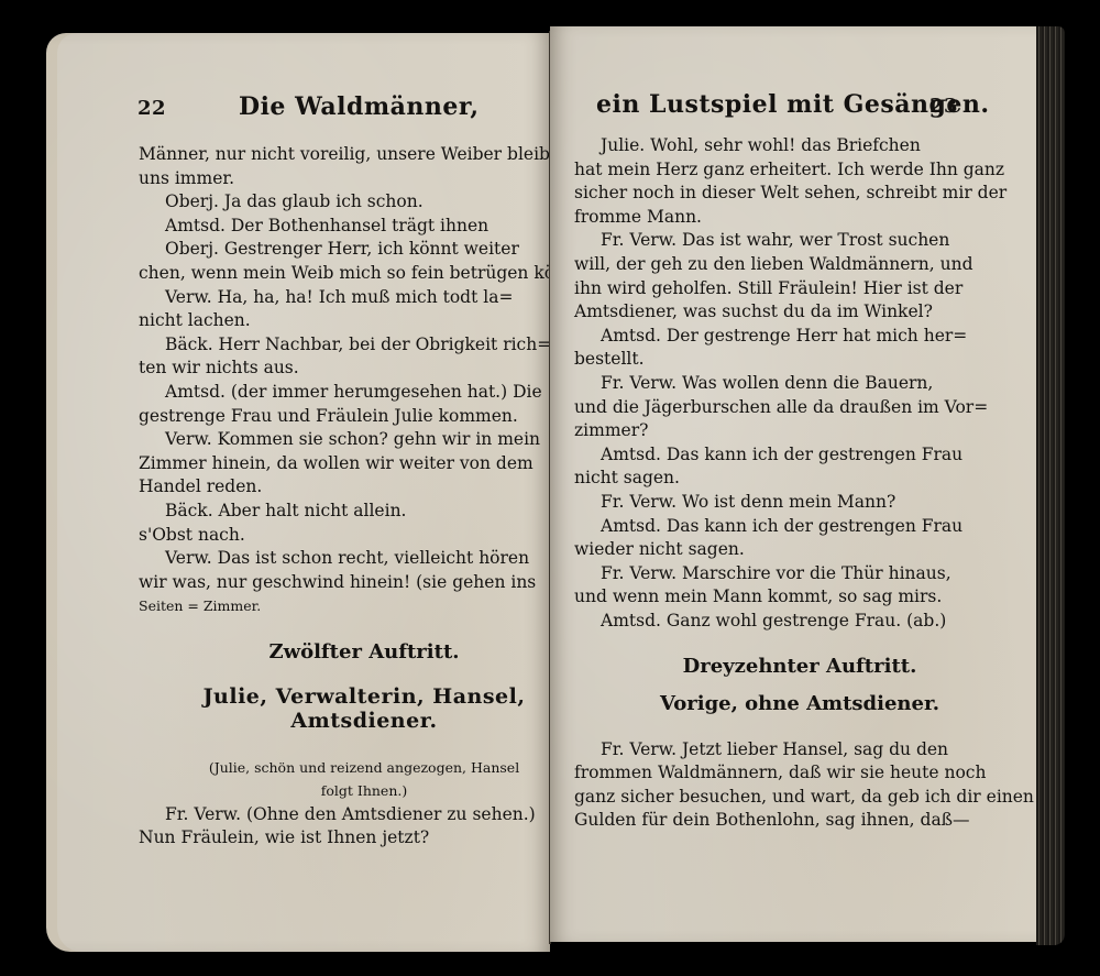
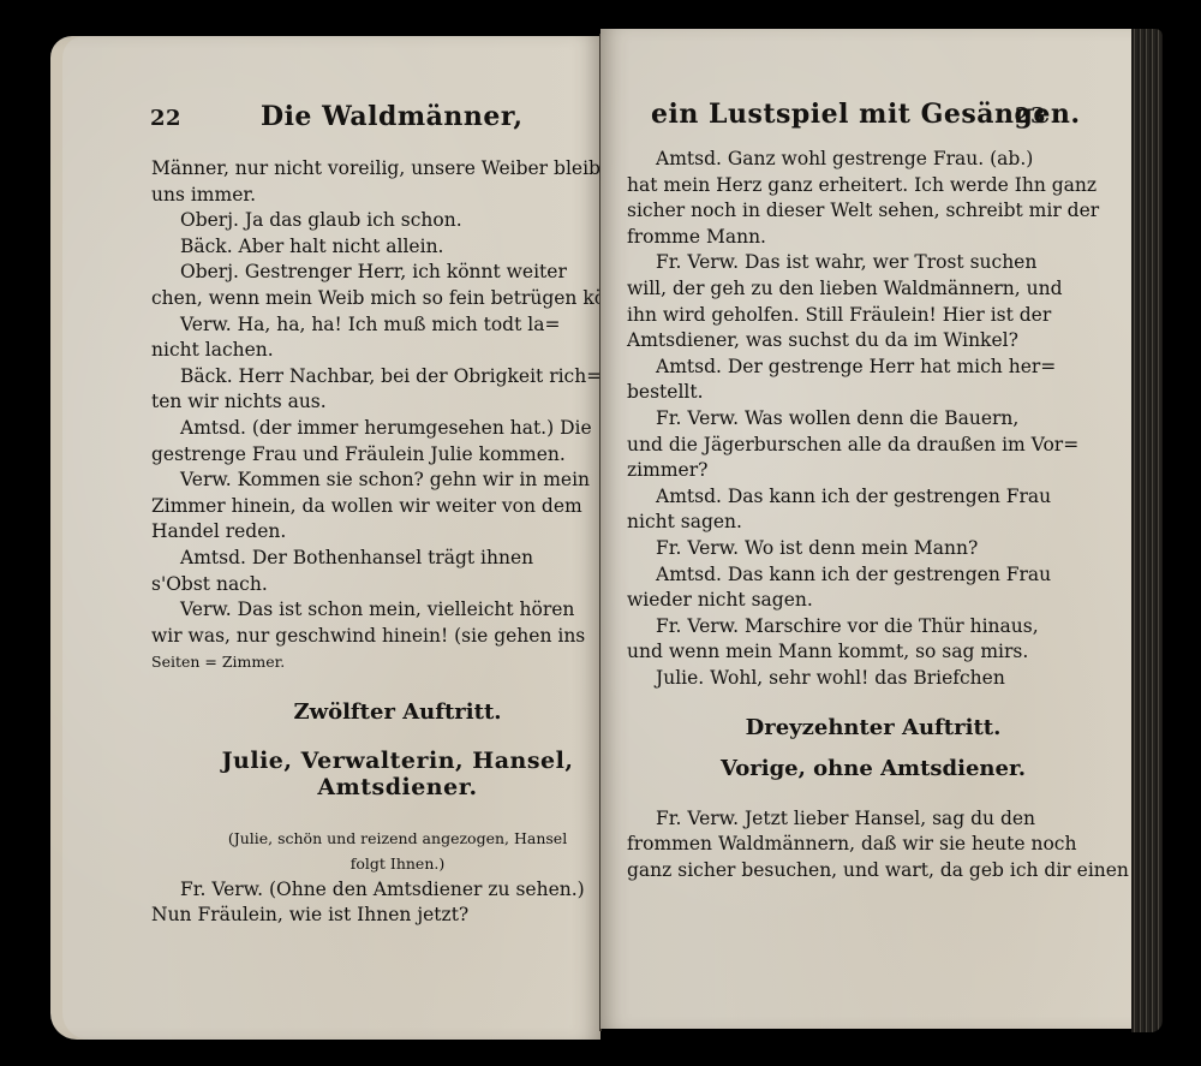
  22
  Die Waldmänner,
  Männer, nur nicht voreilig, unsere Weiber bleib
  uns immer.
  Oberj. Ja das glaub ich schon.
- Amtsd. Der Bothenhansel trägt ihnen
+ Bäck. Aber halt nicht allein.
  Oberj. Gestrenger Herr, ich könnt weiter
  chen, wenn mein Weib mich so fein betrügen k
  Verw. Ha, ha, ha! Ich muß mich todt la=
  nicht lachen.
  Bäck. Herr Nachbar, bei der Obrigkeit rich=
  ten wir nichts aus.
  Amtsd. (der immer herumgesehen hat.) Die
  gestrenge Frau und Fräulein Julie kommen.
  Verw. Kommen sie schon? gehn wir in mein
  Zimmer hinein, da wollen wir weiter von dem
  Handel reden.
- Bäck. Aber halt nicht allein.
+ Amtsd. Der Bothenhansel trägt ihnen
  s'Obst nach.
- Verw. Das ist schon recht, vielleicht hören
+ Verw. Das ist schon mein, vielleicht hören
  wir was, nur geschwind hinein! (sie gehen ins
  Seiten = Zimmer.
  Zwölfter Auftritt.
  Julie, Verwalterin, Hansel,
  Amtsdiener.
  (Julie, schön und reizend angezogen, Hansel
  folgt Ihnen.)
  Fr. Verw. (Ohne den Amtsdiener zu sehen.)
  Nun Fräulein, wie ist Ihnen jetzt?
  ein Lustspiel mit Gesängen.
  23
- Julie. Wohl, sehr wohl! das Briefchen
+ Amtsd. Ganz wohl gestrenge Frau. (ab.)
  hat mein Herz ganz erheitert. Ich werde Ihn ganz
  sicher noch in dieser Welt sehen, schreibt mir der
  fromme Mann.
  Fr. Verw. Das ist wahr, wer Trost suchen
  will, der geh zu den lieben Waldmännern, und
  ihn wird geholfen. Still Fräulein! Hier ist der
  Amtsdiener, was suchst du da im Winkel?
  Amtsd. Der gestrenge Herr hat mich her=
  bestellt.
  Fr. Verw. Was wollen denn die Bauern,
  und die Jägerburschen alle da draußen im Vor=
  zimmer?
  Amtsd. Das kann ich der gestrengen Frau
  nicht sagen.
  Fr. Verw. Wo ist denn mein Mann?
  Amtsd. Das kann ich der gestrengen Frau
  wieder nicht sagen.
  Fr. Verw. Marschire vor die Thür hinaus,
  und wenn mein Mann kommt, so sag mirs.
- Amtsd. Ganz wohl gestrenge Frau. (ab.)
+ Julie. Wohl, sehr wohl! das Briefchen
  Dreyzehnter Auftritt.
  Vorige, ohne Amtsdiener.
  Fr. Verw. Jetzt lieber Hansel, sag du den
  frommen Waldmännern, daß wir sie heute noch
  ganz sicher besuchen, und wart, da geb ich dir einen
- Gulden für dein Bothenlohn, sag ihnen, daß—
